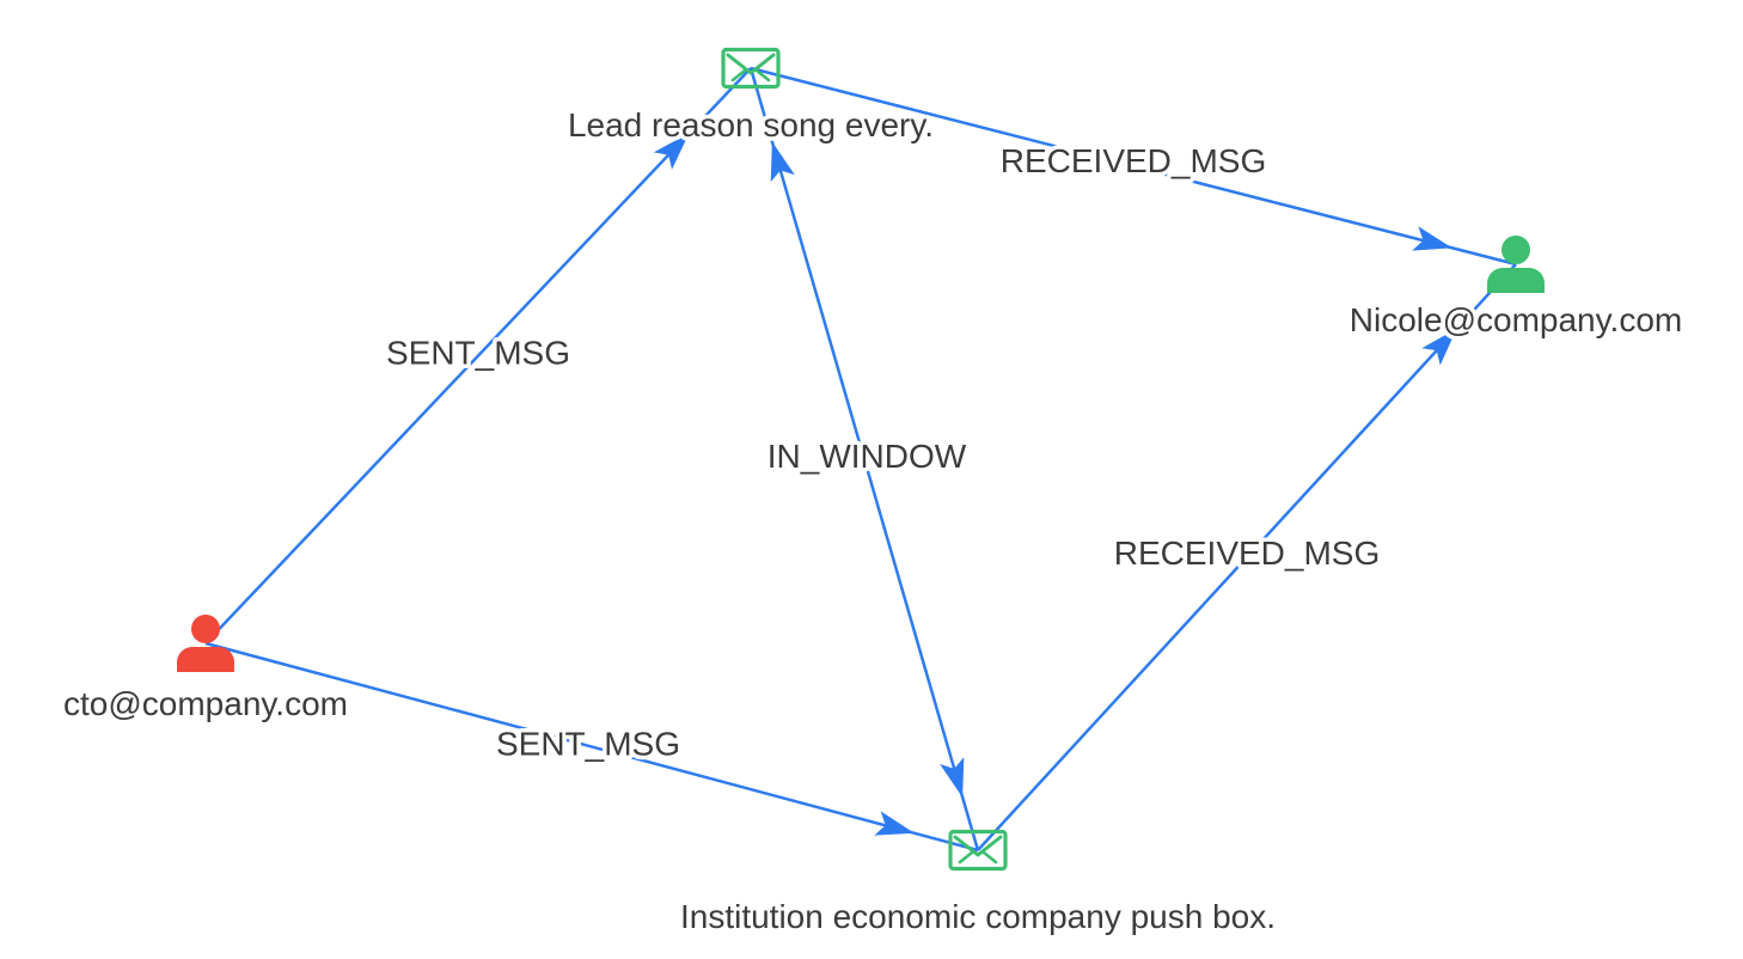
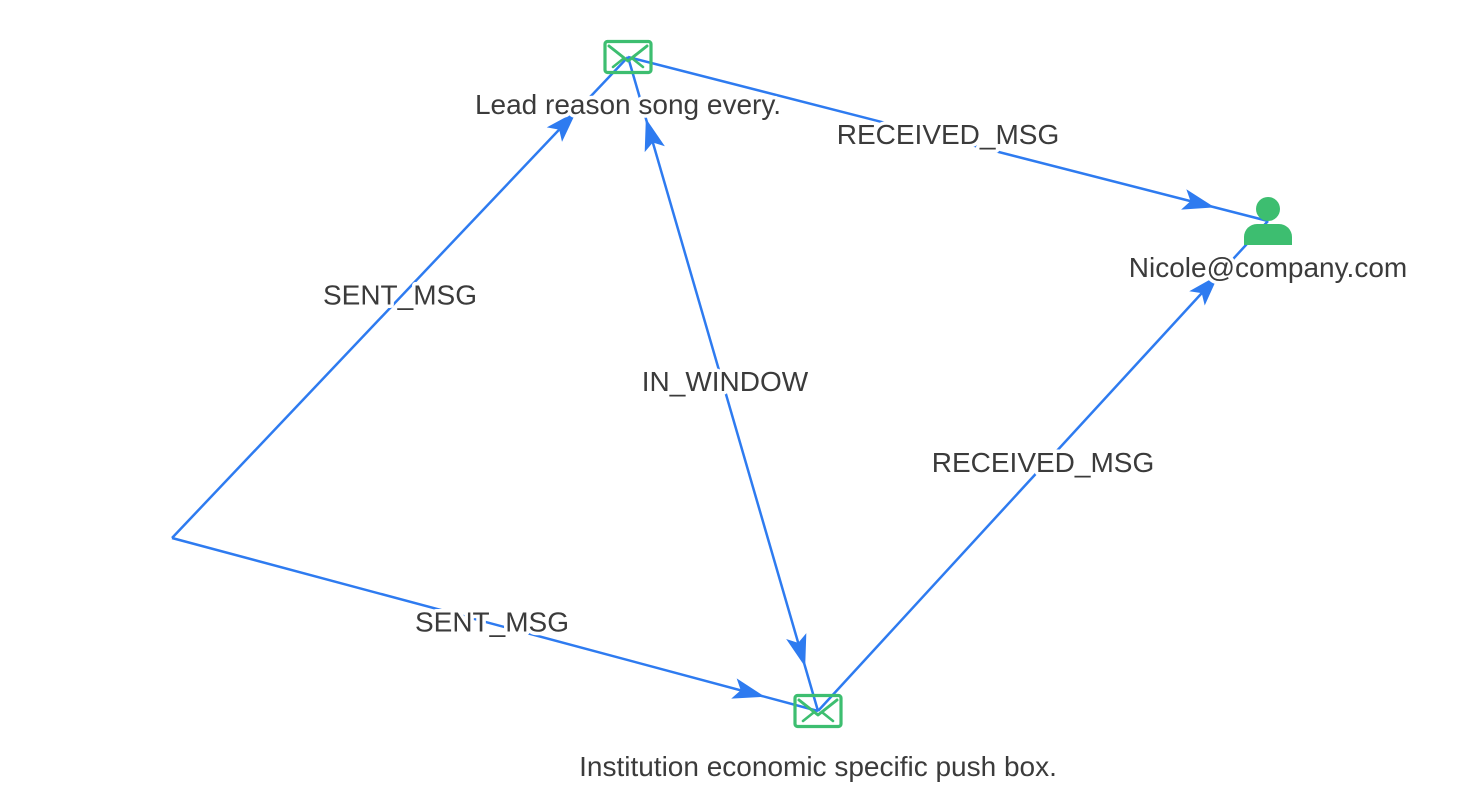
  SENT_MSG
  SENT_MSG
  RECEIVED_MSG
  RECEIVED_MSG
  IN_WINDOW
- cto@company.com
  Lead reason song every.
- Institution economic company push box.
+ Institution economic specific push box.
  Nicole@company.com
